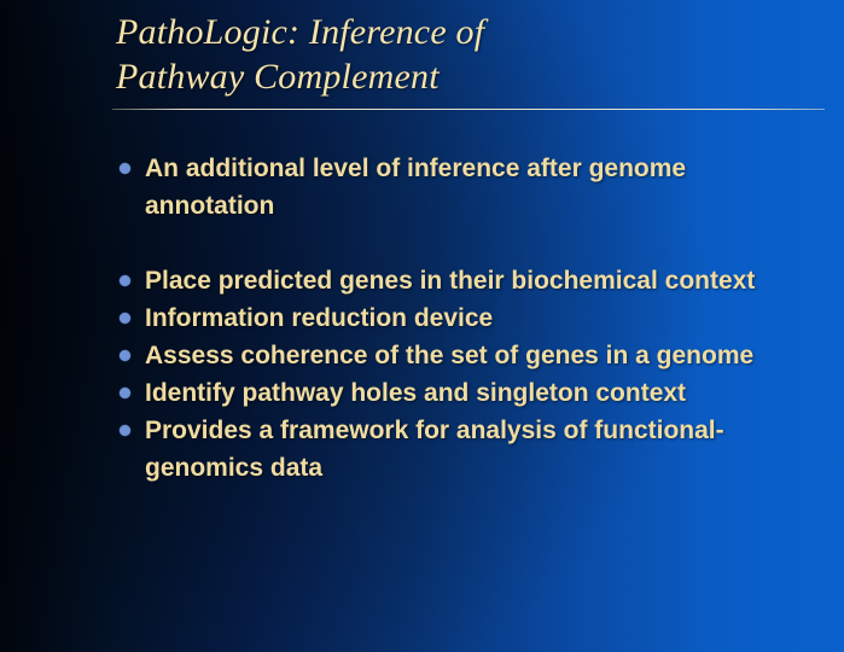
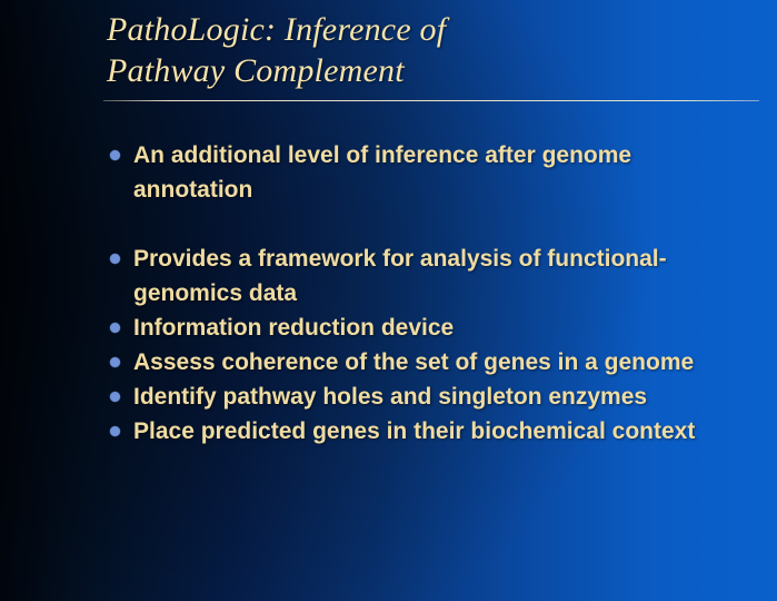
  PathoLogic: Inference of
  Pathway Complement
  An additional level of inference after genome annotation
- Place predicted genes in their biochemical context
+ Provides a framework for analysis of functional-genomics data
  Information reduction device
  Assess coherence of the set of genes in a genome
- Identify pathway holes and singleton context
+ Identify pathway holes and singleton enzymes
- Provides a framework for analysis of functional-genomics data
+ Place predicted genes in their biochemical context
